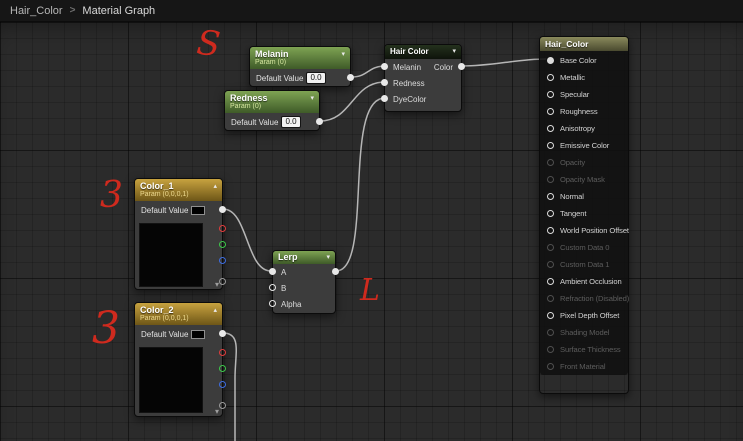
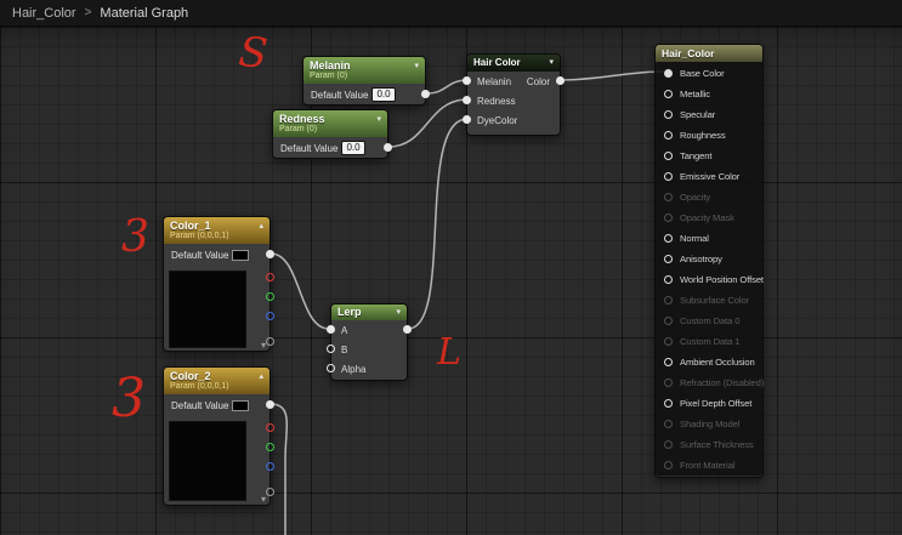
  Hair_Color
  >
  Material Graph
  3
  3
  L
  Melanin
  Default Value
  0.0
  Redness
  Default Value
  0.0
  Hair Color
  Melanin
  Color
  Redness
  DyeColor
  Color_1
  Default Value
  ▾
  Color_2
  Default Value
  ▾
  Lerp
  A
  B
  Alpha
  Hair_Color
  Base Color
  Metallic
  Specular
  Roughness
- Anisotropy
+ Tangent
  Emissive Color
  Opacity
  Opacity Mask
  Normal
- Tangent
+ Anisotropy
  World Position Offset
+ Subsurface Color
  Custom Data 0
  Custom Data 1
  Ambient Occlusion
  Refraction (Disabled)
  Pixel Depth Offset
  Shading Model
  Surface Thickness
  Front Material
